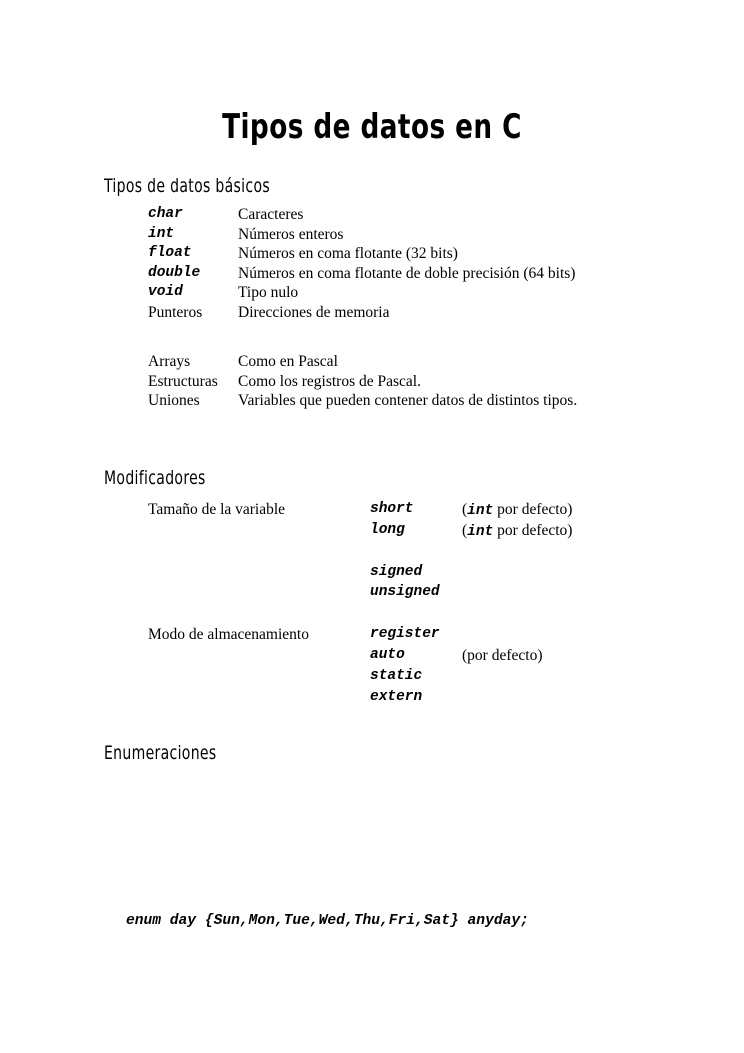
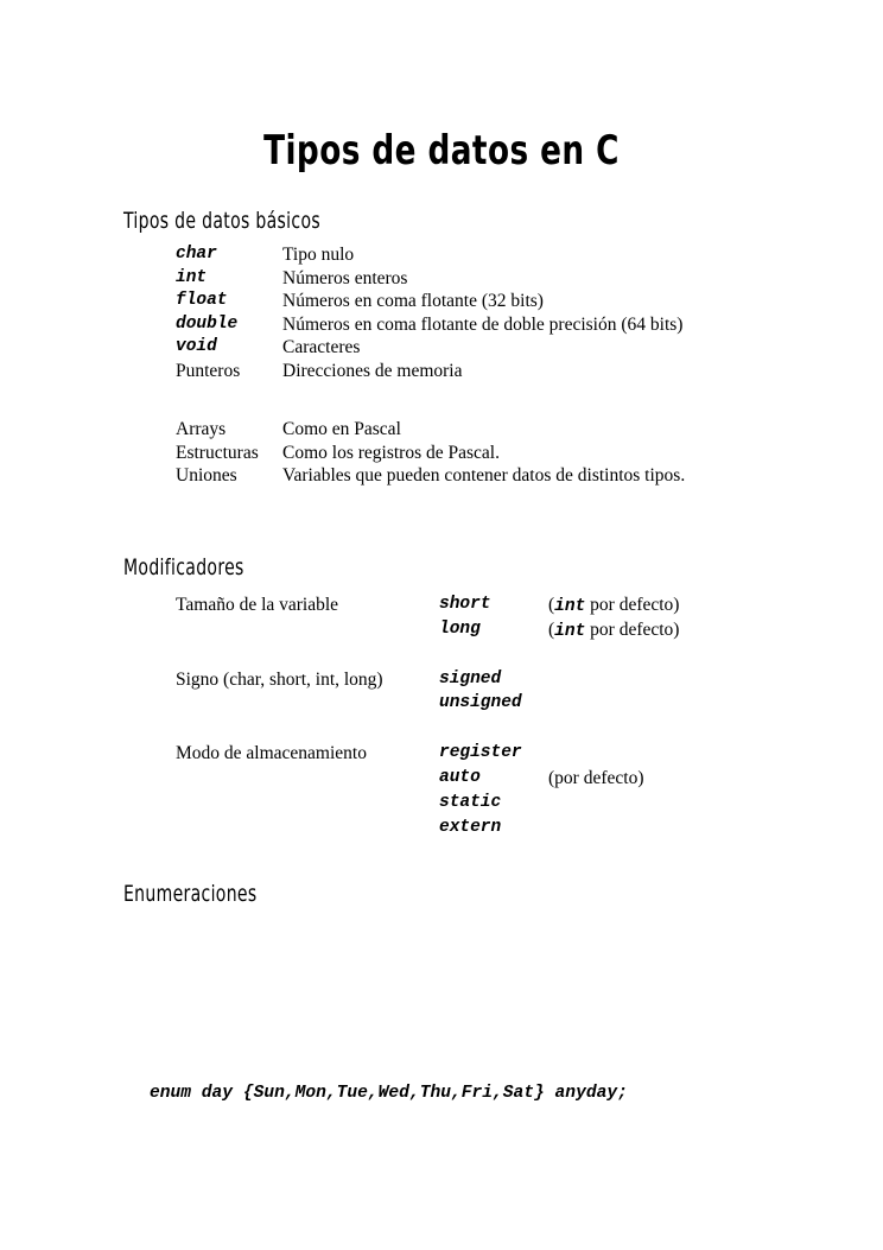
  Tipos de datos en C
  Tipos de datos básicos
- char Caracteres
+ char Tipo nulo
  int Números enteros
  float Números en coma flotante (32 bits)
  double Números en coma flotante de doble precisión (64 bits)
- void Tipo nulo
+ void Caracteres
  Punteros Direcciones de memoria
  Arrays Como en Pascal
  Estructuras Como los registros de Pascal.
  Uniones Variables que pueden contener datos de distintos tipos.
  Modificadores
  Tamaño de la variable
  short (int por defecto)
  long (int por defecto)
+ Signo (char, short, int, long)
  signed
  unsigned
  Modo de almacenamiento
  register
  auto (por defecto)
  static
  extern
  Enumeraciones
  enum day {Sun,Mon,Tue,Wed,Thu,Fri,Sat} anyday;
